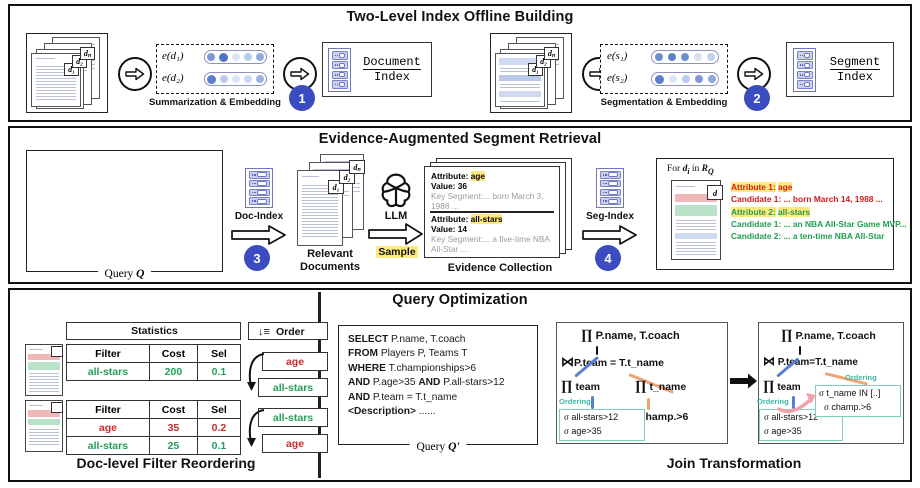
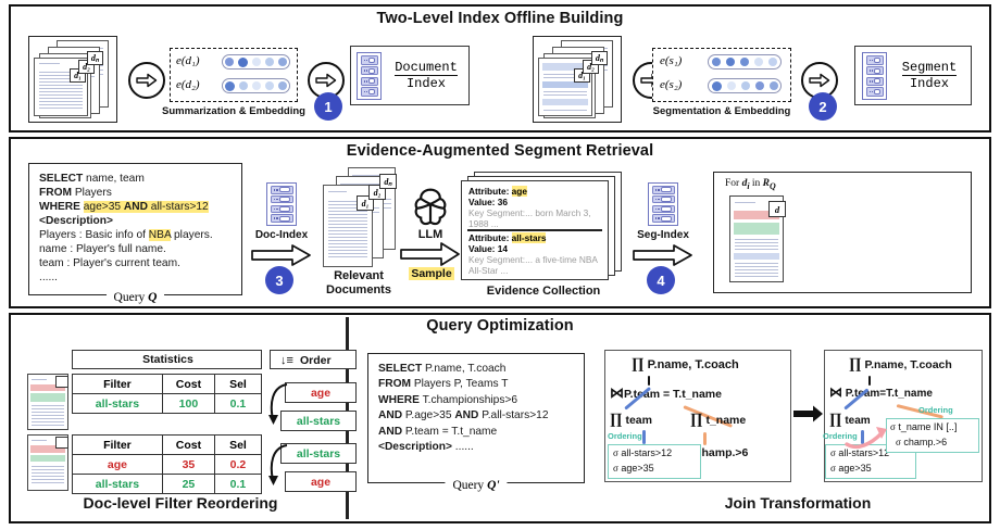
  Two-Level Index Offline Building
  d₁
  d₂
  dₙ
  e(d₁)
  e(d₂)
  Summarization & Embedding
  1
  Document
  Index
  d₁
  d₂
  dₙ
  e(s₁)
  e(s₂)
  Segmentation & Embedding
  2
  Segment
  Index
  Evidence-Augmented Segment Retrieval
+ SELECT name, team
+ FROM Players
+ WHERE age>35 AND all-stars>12
+ <Description>
+ Players : Basic info of NBA players.
+ name : Player's full name.
+ team : Player's current team.
+ ......
  Query Q
  Doc-Index
  3
  d₁
  d₂
  dₙ
  Relevant
  Documents
  LLM
  Sample
  Attribute: age
  Value: 36
  Key Segment:... born March 3, 1988 ...
  Attribute: all-stars
  Value: 14
  Key Segment:... a five-time NBA All-Star ...
  Evidence Collection
  Seg-Index
  4
  For di in RQ
  d
- Attribute 1: age
- Candidate 1: ... born March 14, 1988 ...
- Attribute 2: all-stars
- Candidate 1: ... an NBA All-Star Game MVP...
- Candidate 2: ... a ten-time NBA All-Star
  Query Optimization
  Statistics
  ↓≡
  Order
  Filter	Cost	Sel
- all-stars	200	0.1
+ all-stars	100	0.1
  Filter	Cost	Sel
  age	35	0.2
  all-stars	25	0.1
  age
  all-stars
  all-stars
  age
  Doc-level Filter Reordering
  SELECT P.name, T.coach
  FROM Players P, Teams T
  WHERE T.championships>6
  AND P.age>35 AND P.all-stars>12
  AND P.team = T.t_name
  <Description> ......
  Query Q'
  ∏ P.name, T.coach
  ⋈P.tam = T.t_name
  ∏ team
  ∏ t_name
  hamp.>6
  Ordering
  σ all-stars>12
  σ age>35
  ∏ P.name, T.coach
  ⋈ P.tam=T.t_name
  Ordering
  ∏ team
  Ordering
  σ all-stars>12
  σ age>35
  σ t_name IN [..]
  σ champ.>6
  Join Transformation
